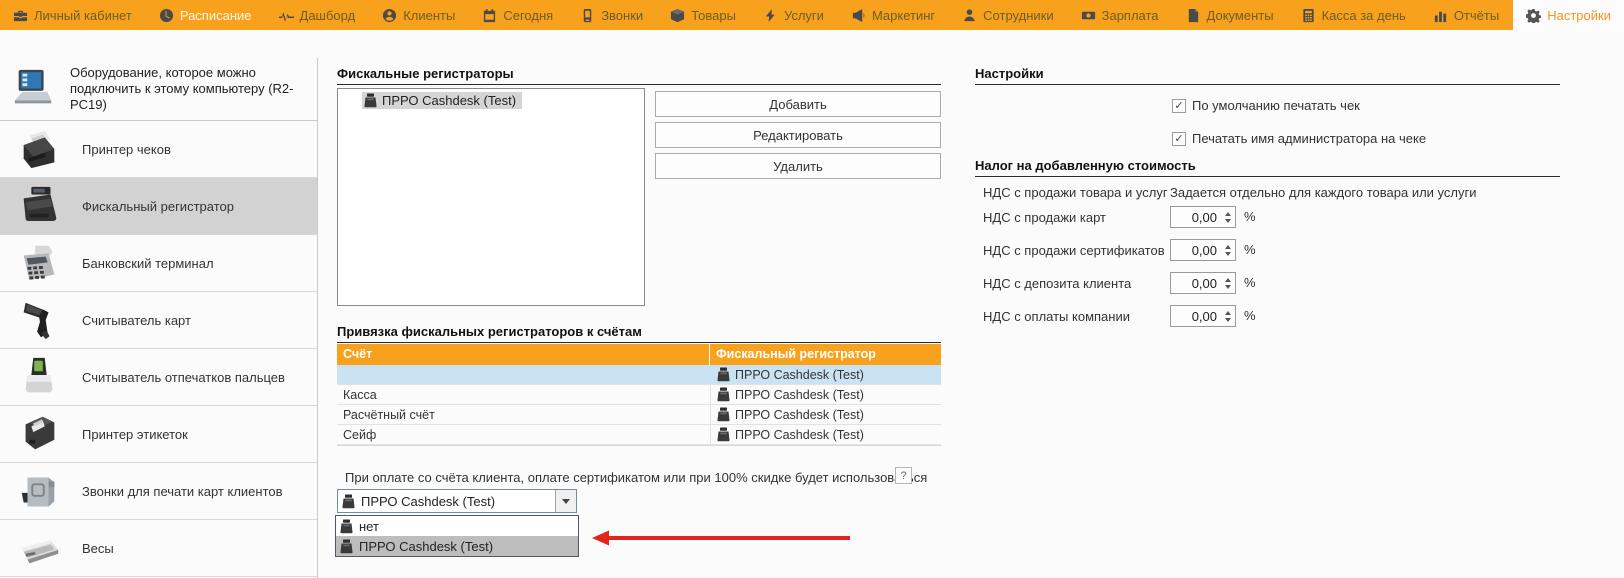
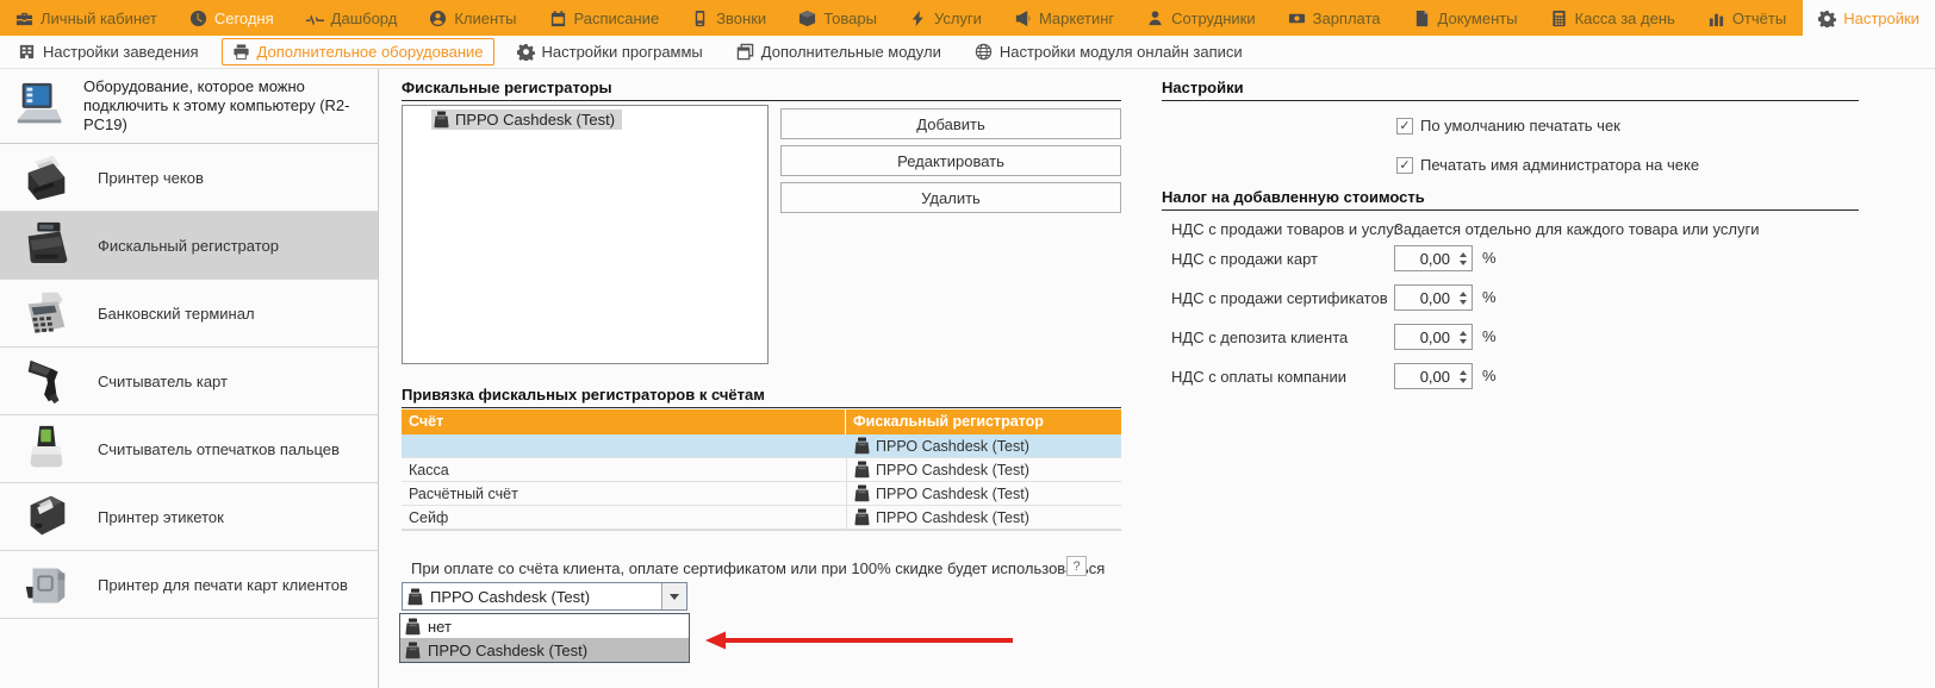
  Личный кабинет
- Расписание
+ Сегодня
  Дашборд
  Клиенты
- Сегодня
+ Расписание
  Звонки
  Товары
  Услуги
  Маркетинг
  Сотрудники
  Зарплата
  Документы
  Касса за день
  Отчёты
  Настройки
+ Настройки заведения
+ Дополнительное оборудование
+ Настройки программы
+ Дополнительные модули
+ Настройки модуля онлайн записи
  Оборудование, которое можно подключить к этому компьютеру (R2-PC19)
  Принтер чеков
  Фискальный регистратор
  Банковский терминал
  Считыватель карт
  Считыватель отпечатков пальцев
  Принтер этикеток
- Звонки для печати карт клиентов
+ Принтер для печати карт клиентов
- Весы
  Фискальные регистраторы
  ПРРО Cashdesk (Test)
  Добавить
  Редактировать
  Удалить
  Привязка фискальных регистраторов к счётам
  Счёт
  Фискальный регистратор
  ПРРО Cashdesk (Test)
  Касса
  ПРРО Cashdesk (Test)
  Расчётный счёт
  ПРРО Cashdesk (Test)
  Сейф
  ПРРО Cashdesk (Test)
  При оплате со счёта клиента, оплате сертификатом или при 100% скидке будет использовся
  ?
  ПРРО Cashdesk (Test)
  нет
  ПРРО Cashdesk (Test)
  Настройки
  ✓
  По умолчанию печатать чек
  ✓
  Печатать имя администратора на чеке
  Налог на добавленную стоимость
- НДС с продажи товара и услуг
+ НДС с продажи товаров и услуг
  Задается отдельно для каждого товара или услуги
  НДС с продажи карт
  0,00
  %
  НДС с продажи сертификатов
  0,00
  %
  НДС с депозита клиента
  0,00
  %
  НДС с оплаты компании
  0,00
  %
